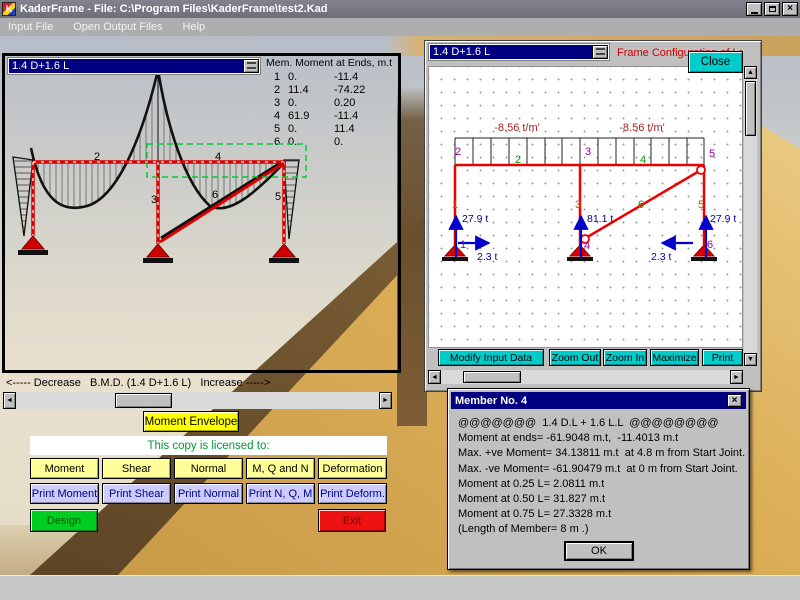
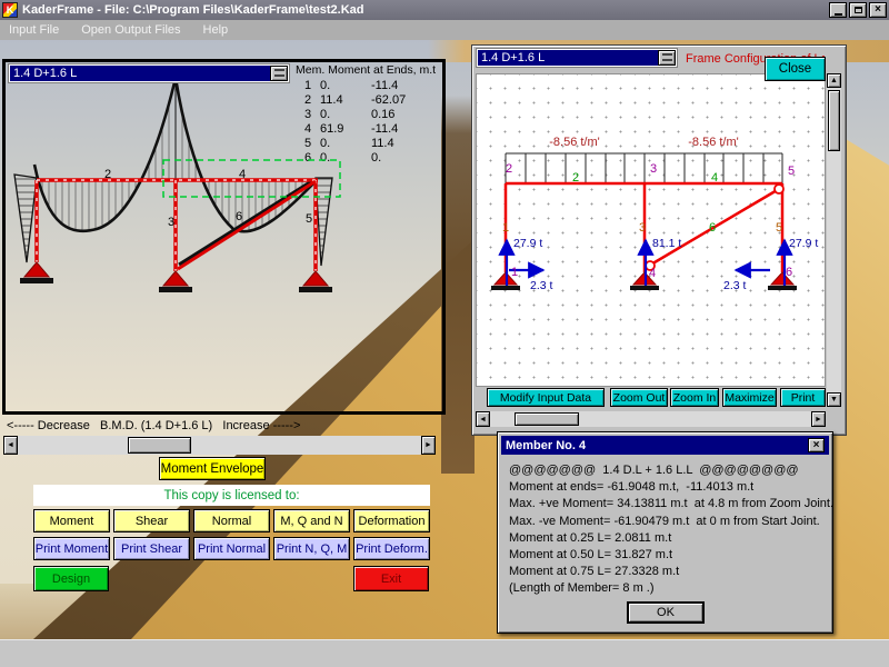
  K
  KaderFrame - File: C:\Program Files\KaderFrame\test2.Kad
  ×
  Input File
  Open Output Files
  Help
  1.4 D+1.6 L
  Mem. Moment at Ends, m.t
  1
  0.
  -11.4
  2
  11.4
- -74.22
+ -62.07
  3
  0.
- 0.20
+ 0.16
  4
  61.9
  -11.4
  5
  0.
  11.4
  6
  0.
  0.
  2
  4
  3
  6
  5
  <----- Decrease B.M.D. (1.4 D+1.6 L) Increase ----->
  Moment Envelope
  This copy is licensed to:
  Moment
  Shear
  Normal
  M, Q and N
  Deformation
  Print Moment
  Print Shear
  Print Normal
  Print N, Q, M
  Print Deform.
  Design
  Exit
  1.4 D+1.6 L
  Close
  -8.56 t/m'
  -8.56 t/m'
  27.9 t
  81.1 t
  27.9 t
  2.3 t
  2.3 t
  2
  3
  5
  1
  4
  6
  2
  4
  6
  1
  3
  5
  Modify Input Data
  Zoom Out
  Zoom In
  Maximize
  Print
  Member No. 4
  ×
  @@@@@@@ 1.4 D.L + 1.6 L.L @@@@@@@@
  Moment at ends= -61.9048 m.t, -11.4013 m.t
- Max. +ve Moment= 34.13811 m.t at 4.8 m from Start Joint.
+ Max. +ve Moment= 34.13811 m.t at 4.8 m from Zoom Joint.
  Max. -ve Moment= -61.90479 m.t at 0 m from Start Joint.
  Moment at 0.25 L= 2.0811 m.t
  Moment at 0.50 L= 31.827 m.t
  Moment at 0.75 L= 27.3328 m.t
  (Length of Member= 8 m .)
  OK
